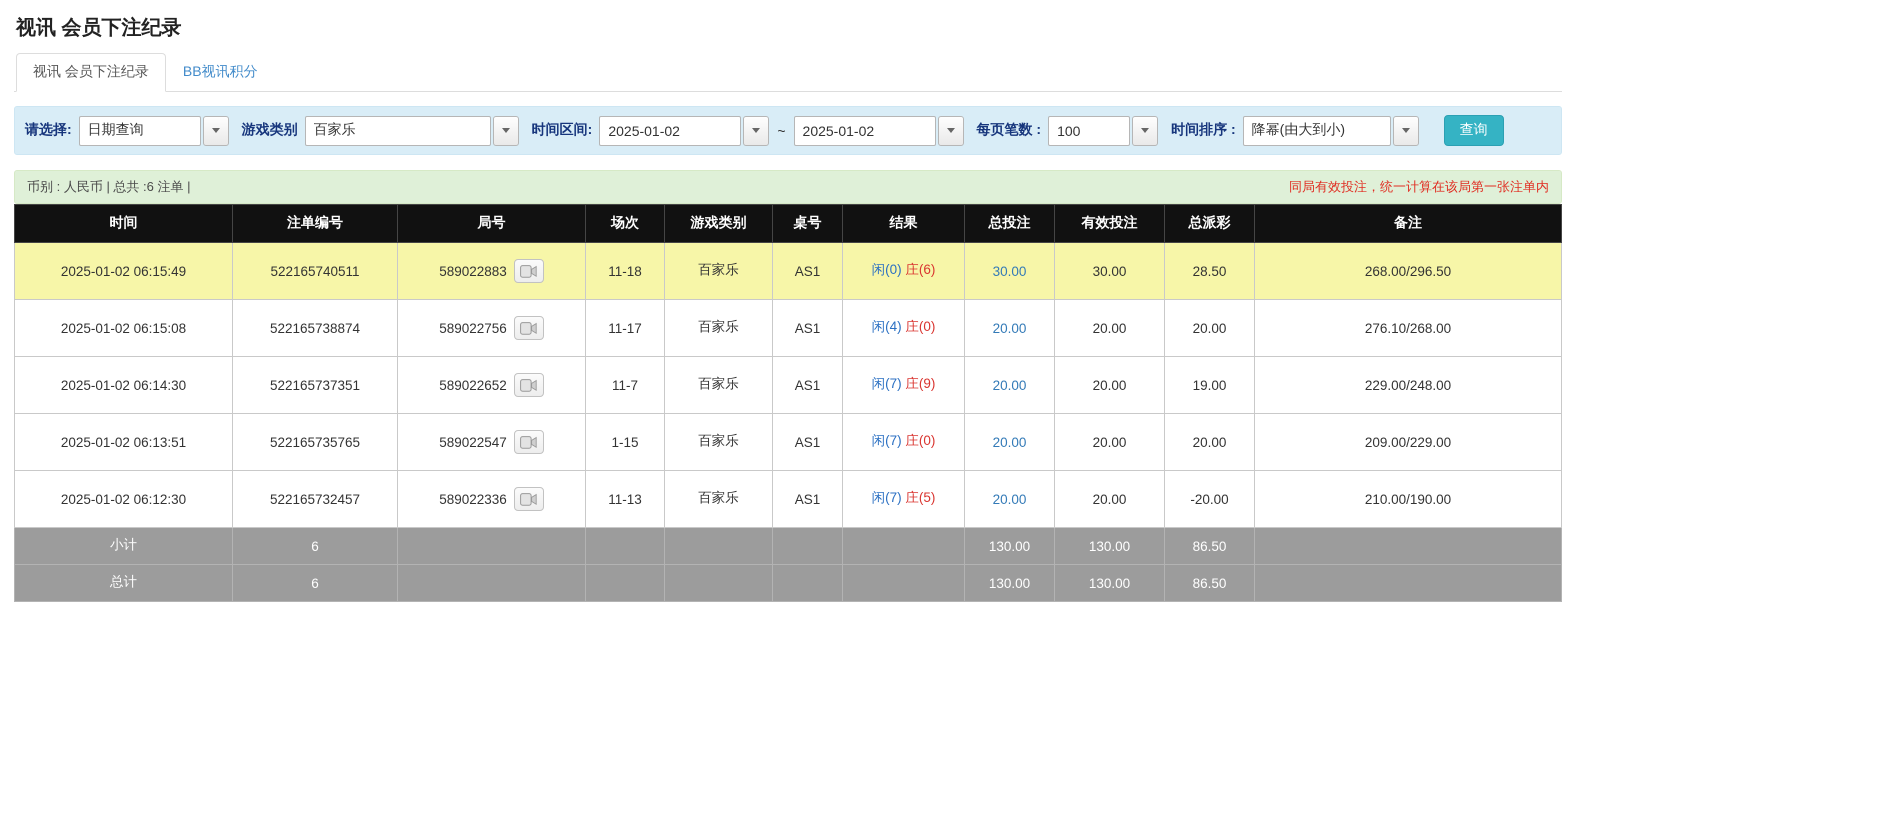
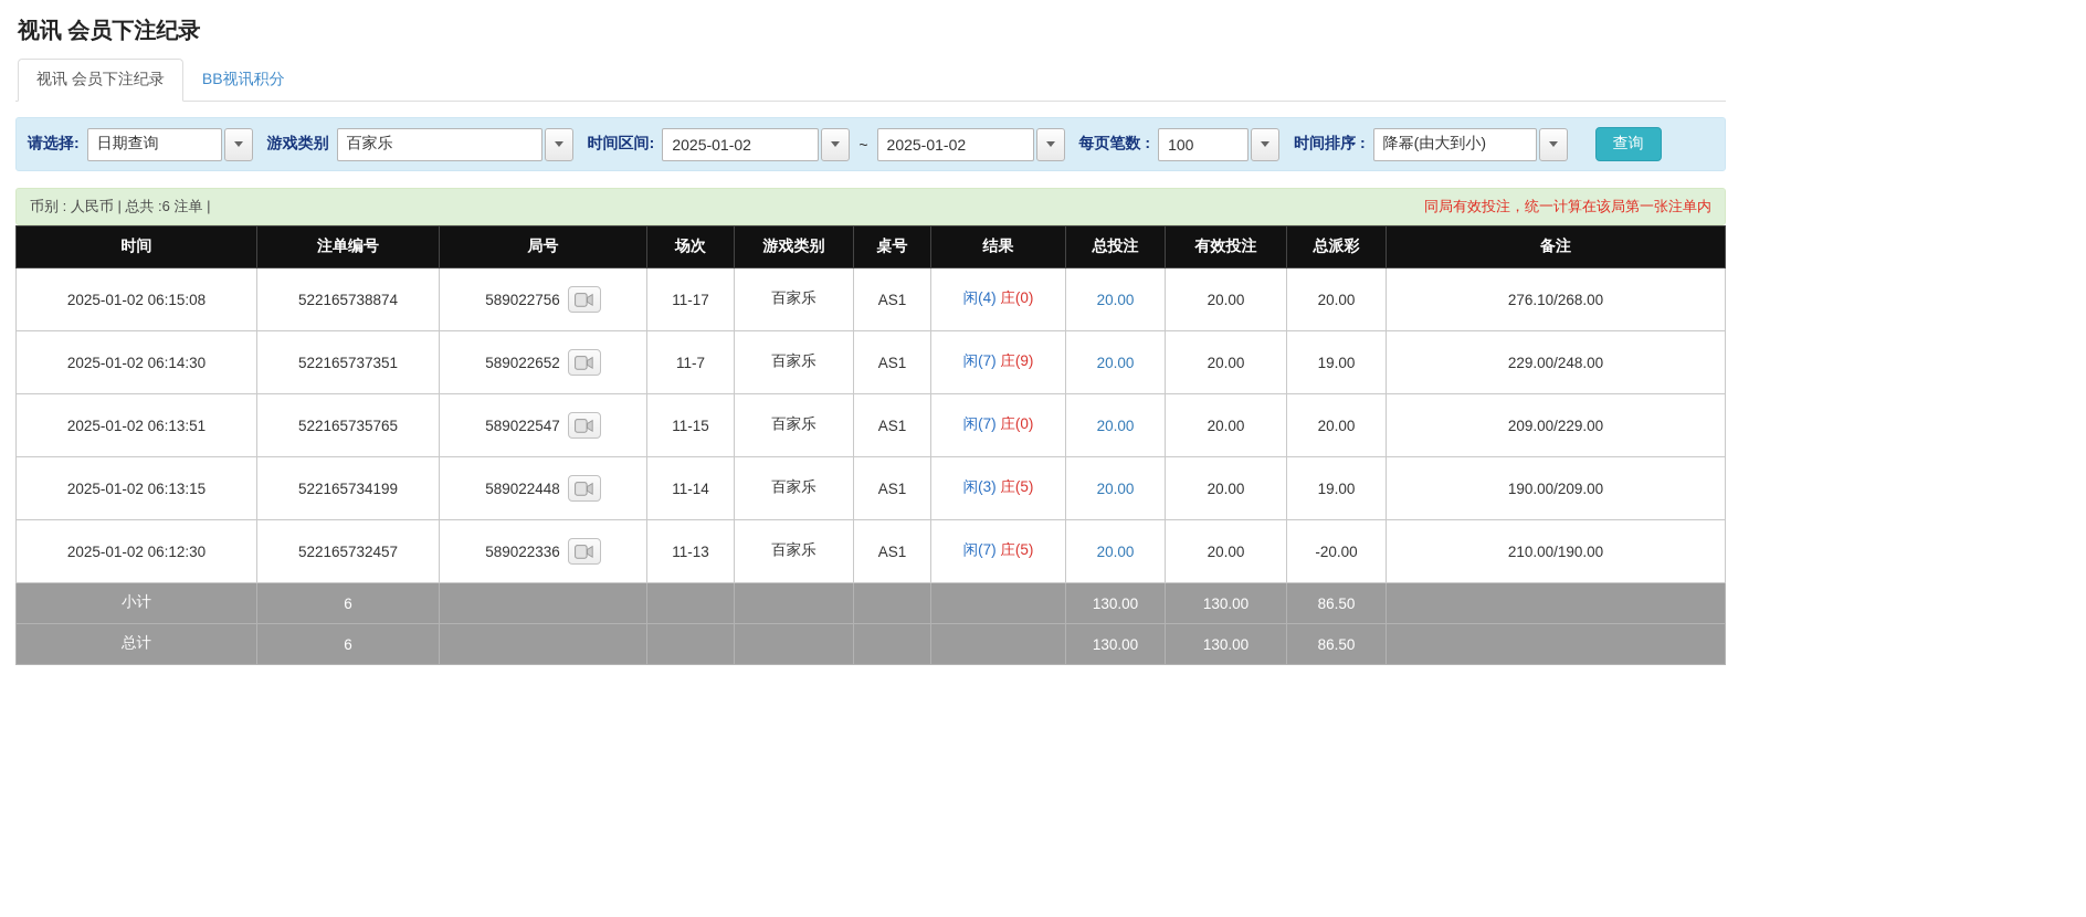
  视讯 会员下注纪录
  视讯 会员下注纪录
  BB视讯积分
  请选择:
  日期查询
  游戏类别
  百家乐
  时间区间:
  2025-01-02
  ~
  2025-01-02
  每页笔数 :
  100
  时间排序 :
  降幂(由大到小)
  查询
  币别 : 人民币 | 总共 :6 注单 |
  同局有效投注，统一计算在该局第一张注单内
  时间	注单编号	局号	场次	游戏类别	桌号	结果	总投注	有效投注	总派彩	备注
- 2025-01-02 06:15:49	522165740511	589022883	11-18	百家乐	AS1	闲(0) 庄(6)	30.00	30.00	28.50	268.00/296.50
  2025-01-02 06:15:08	522165738874	589022756	11-17	百家乐	AS1	闲(4) 庄(0)	20.00	20.00	20.00	276.10/268.00
  2025-01-02 06:14:30	522165737351	589022652	11-7	百家乐	AS1	闲(7) 庄(9)	20.00	20.00	19.00	229.00/248.00
- 2025-01-02 06:13:51	522165735765	589022547	1-15	百家乐	AS1	闲(7) 庄(0)	20.00	20.00	20.00	209.00/229.00
+ 2025-01-02 06:13:51	522165735765	589022547	11-15	百家乐	AS1	闲(7) 庄(0)	20.00	20.00	20.00	209.00/229.00
+ 2025-01-02 06:13:15	522165734199	589022448	11-14	百家乐	AS1	闲(3) 庄(5)	20.00	20.00	19.00	190.00/209.00
  2025-01-02 06:12:30	522165732457	589022336	11-13	百家乐	AS1	闲(7) 庄(5)	20.00	20.00	-20.00	210.00/190.00
  小计	6						130.00	130.00	86.50
  总计	6						130.00	130.00	86.50
